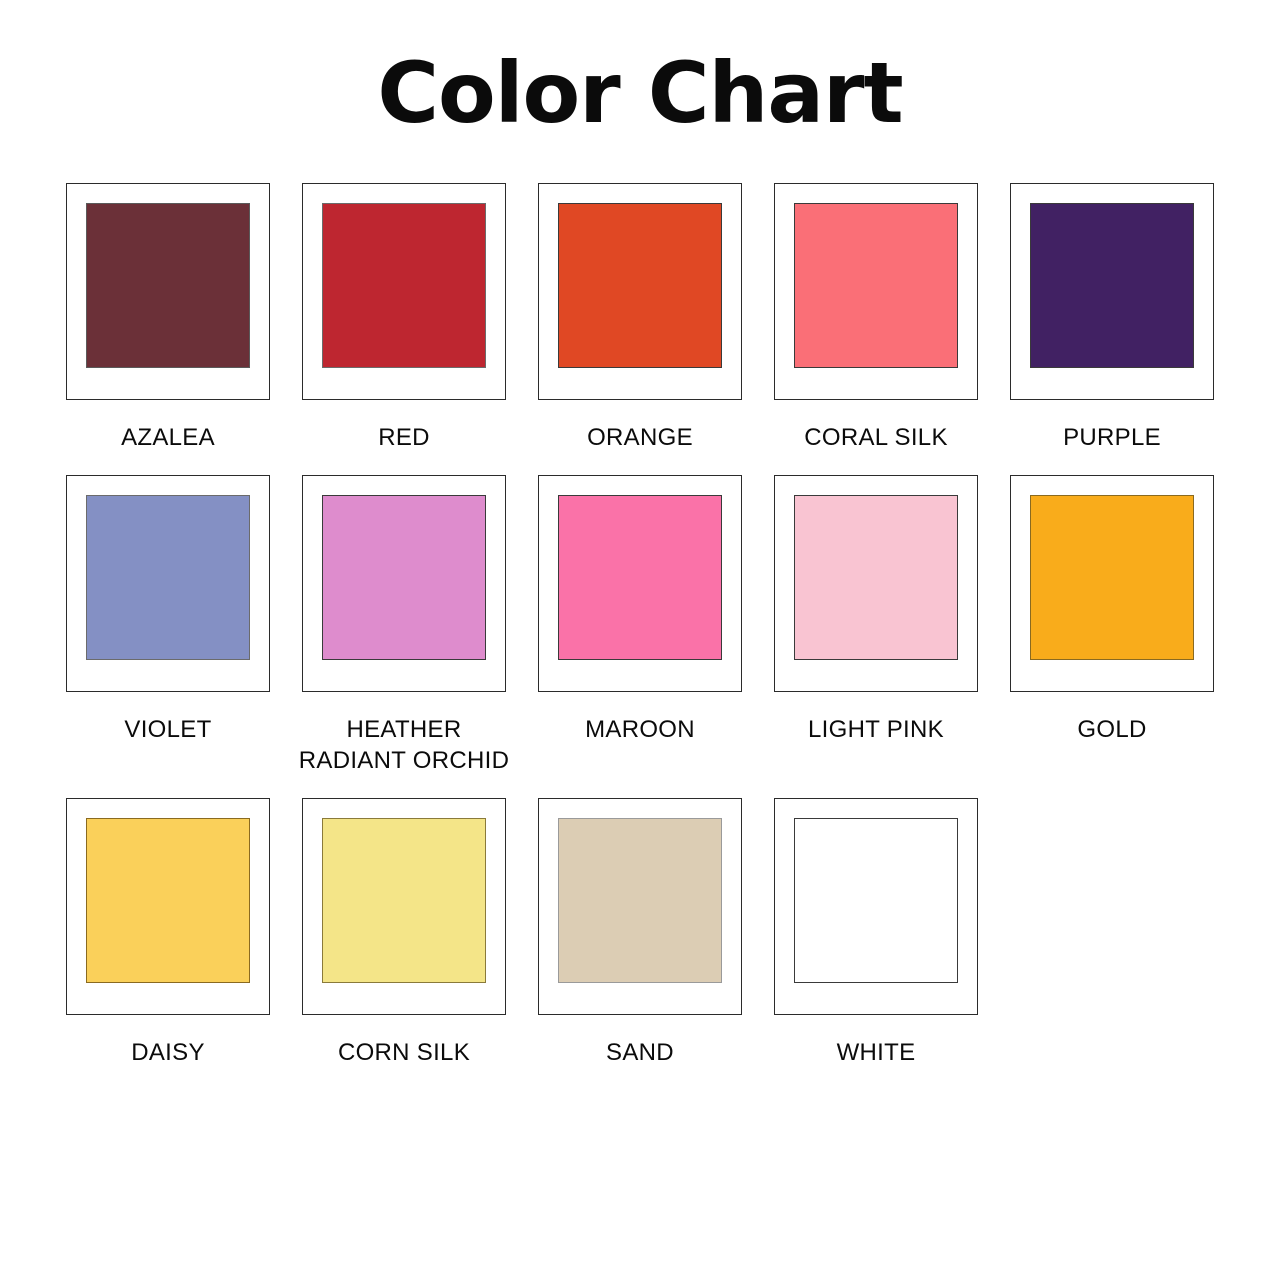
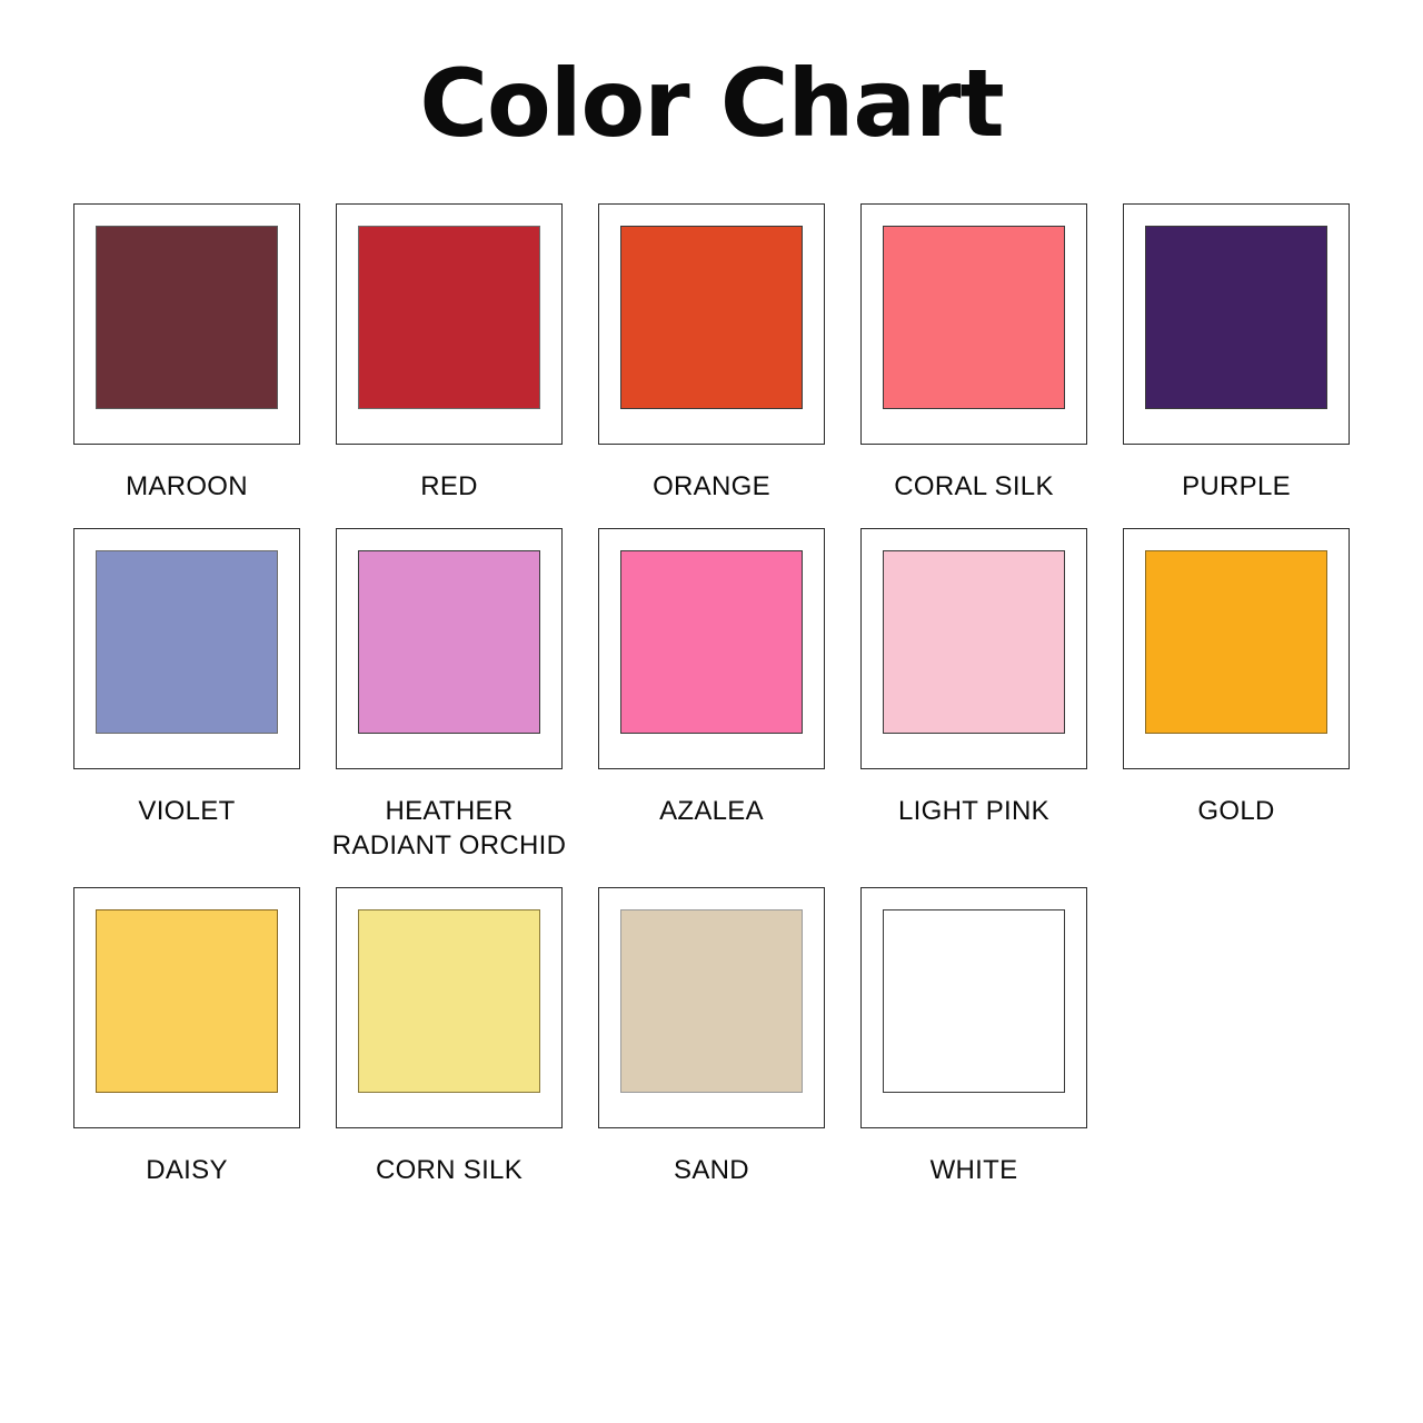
  Color Chart
- AZALEA
+ MAROON
  RED
  ORANGE
  CORAL SILK
  PURPLE
  VIOLET
  HEATHER
  RADIANT ORCHID
- MAROON
+ AZALEA
  LIGHT PINK
  GOLD
  DAISY
  CORN SILK
  SAND
  WHITE
